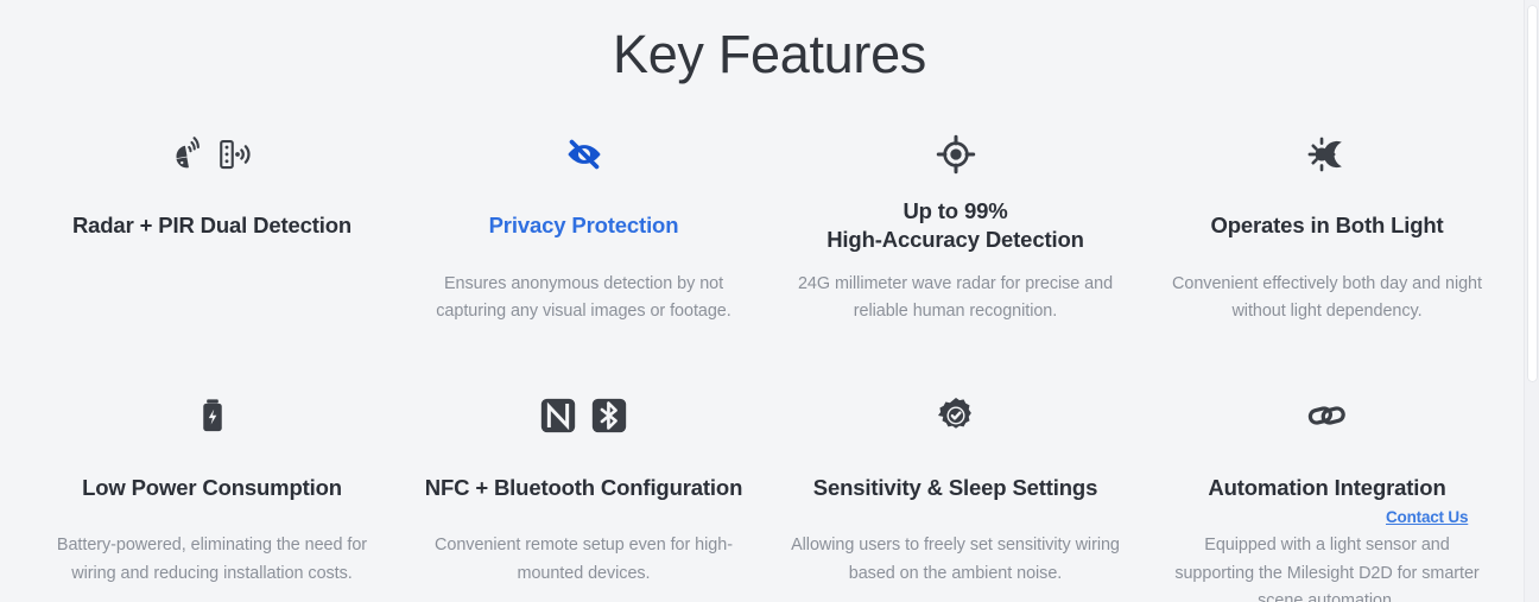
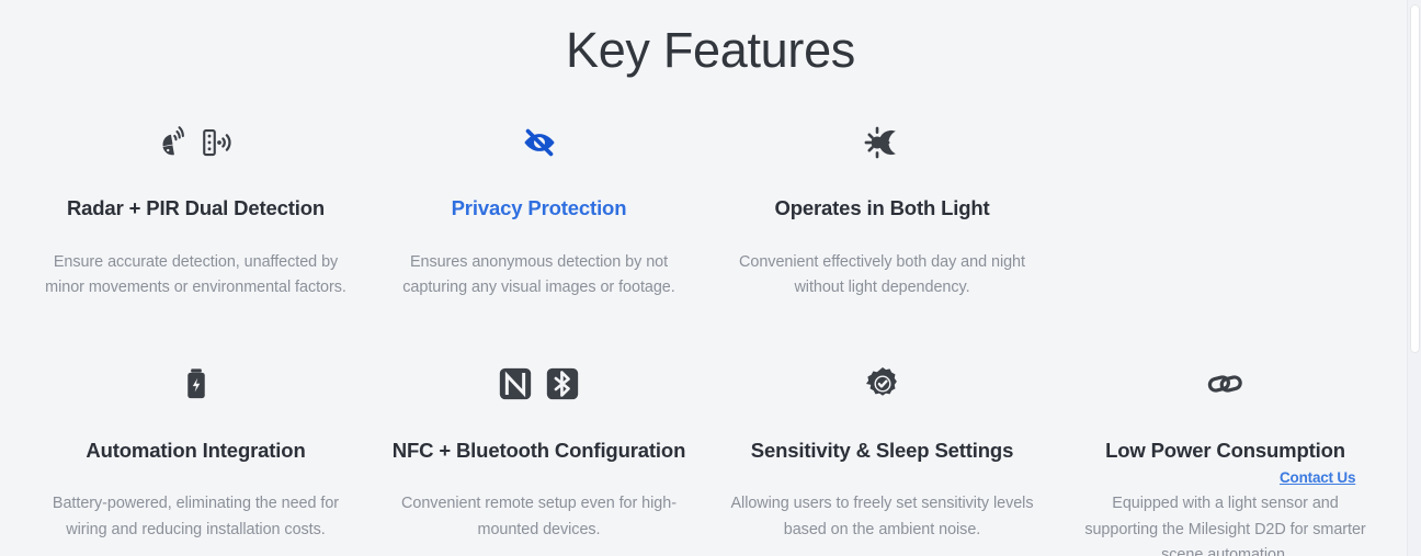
  Key Features
  Radar + PIR Dual Detection
+ Ensure accurate detection, unaffected by minor movements or environmental factors.
  Privacy Protection
  Ensures anonymous detection by not capturing any visual images or footage.
- Up to 99%
- High-Accuracy Detection
- 24G millimeter wave radar for precise and reliable human recognition.
  Operates in Both Light
  Convenient effectively both day and night without light dependency.
- Low Power Consumption
+ Automation Integration
  Battery-powered, eliminating the need for wiring and reducing installation costs.
  NFC + Bluetooth Configuration
  Convenient remote setup even for high-mounted devices.
  Sensitivity & Sleep Settings
- Allowing users to freely set sensitivity wiring based on the ambient noise.
+ Allowing users to freely set sensitivity levels based on the ambient noise.
- Automation Integration
+ Low Power Consumption
  Equipped with a light sensor and supporting the Milesight D2D for smarter scene automation.
  Contact Us
